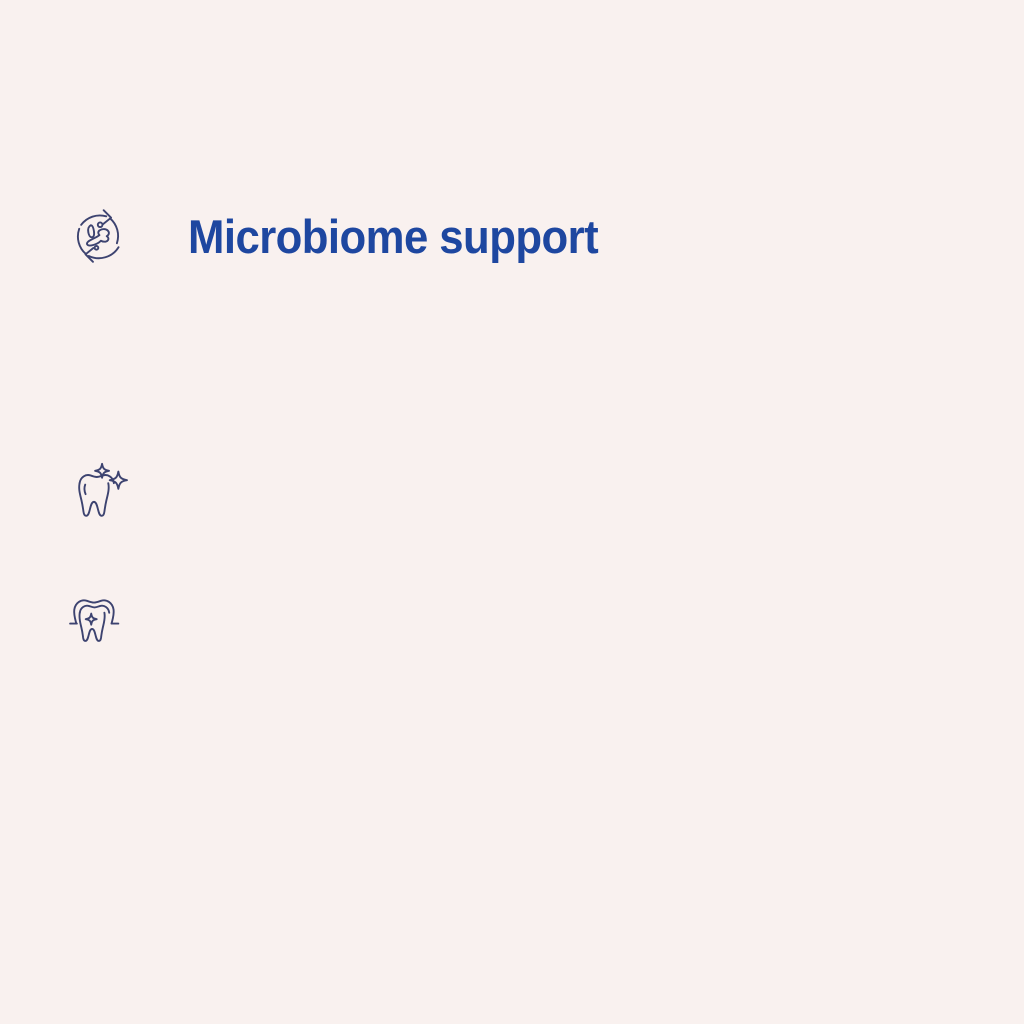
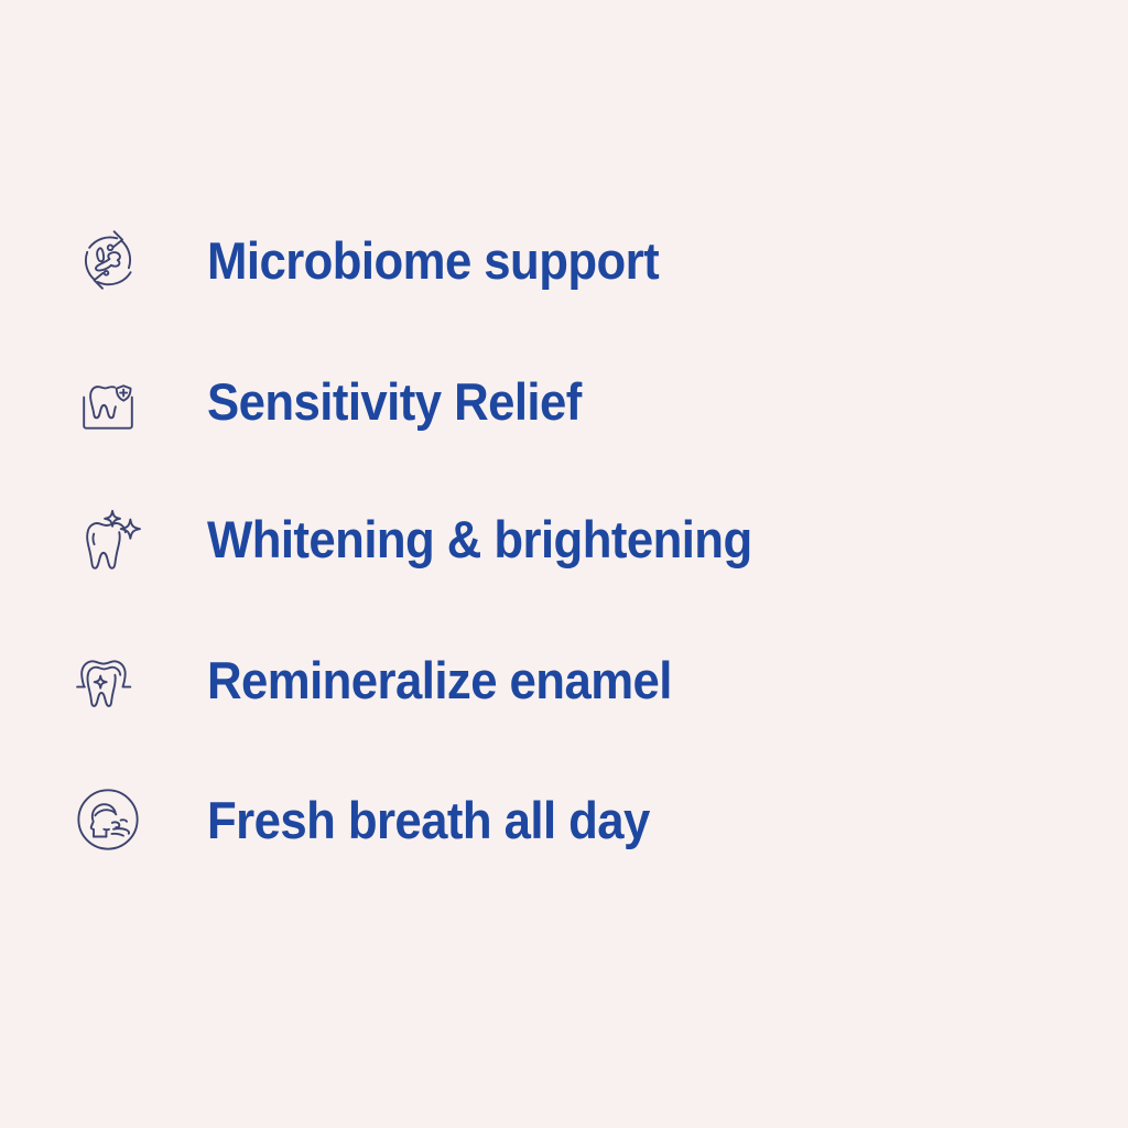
  Microbiome support
+ Sensitivity Relief
+ Whitening & brightening
+ Remineralize enamel
+ Fresh breath all day
